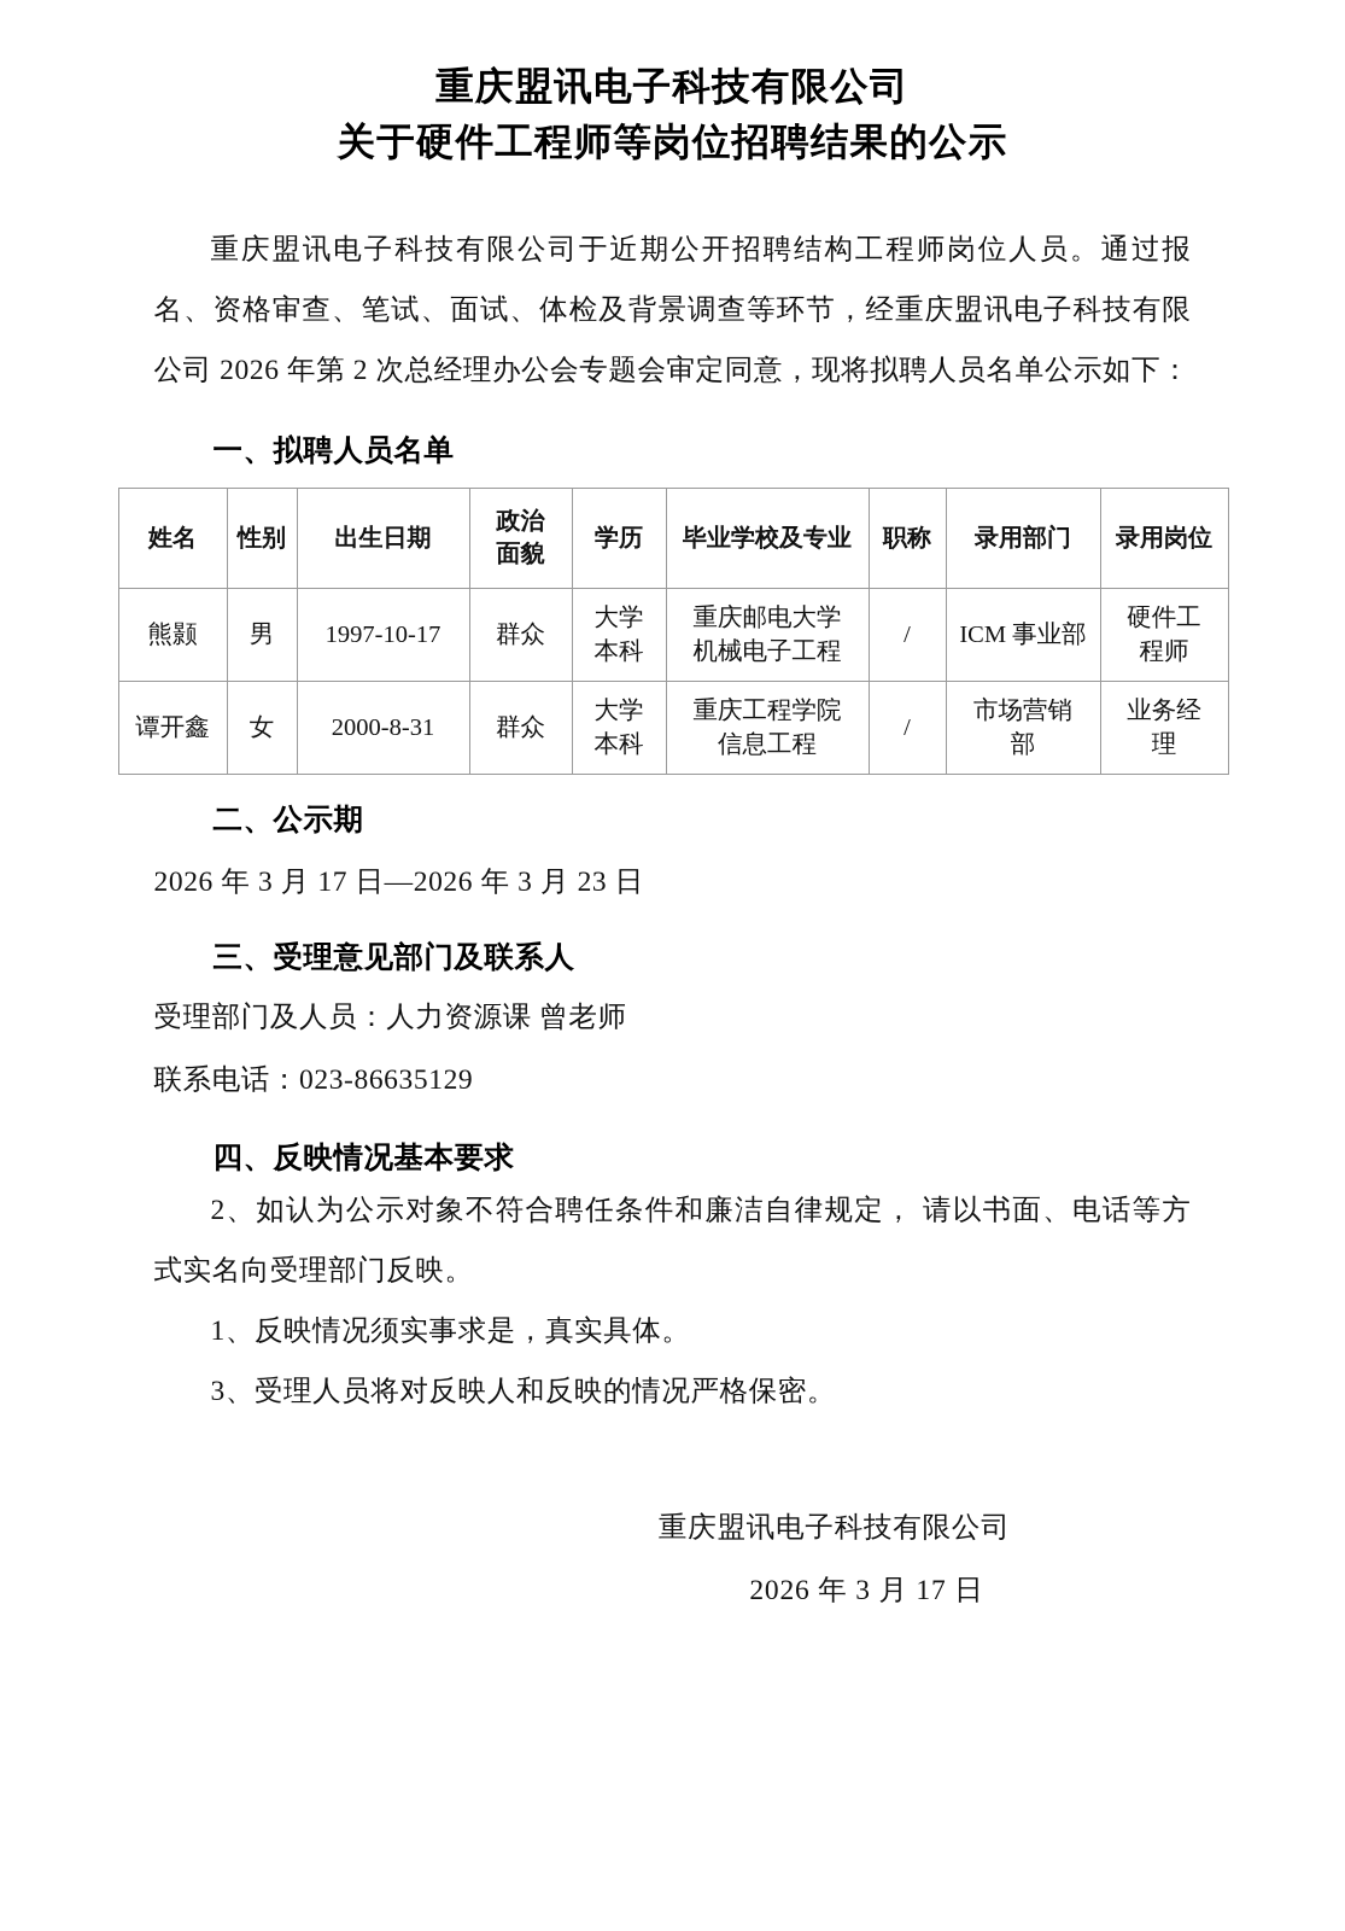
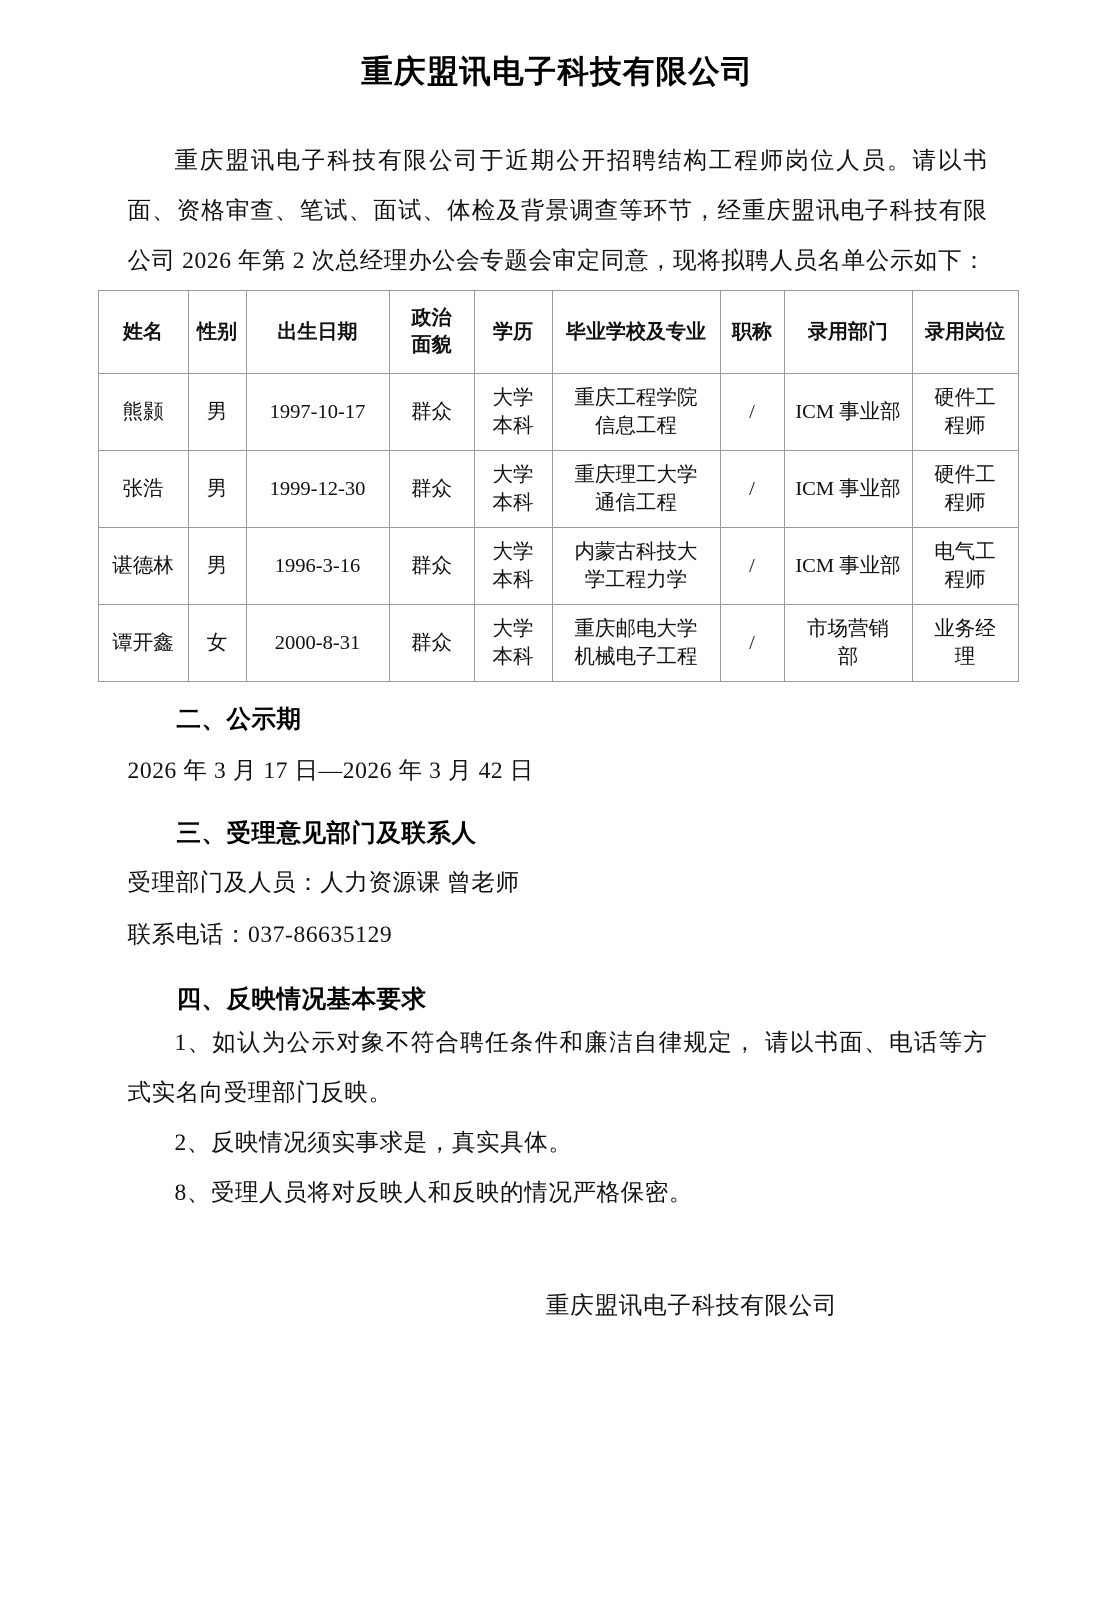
  重庆盟讯电子科技有限公司
- 关于硬件工程师等岗位招聘结果的公示
- 重庆盟讯电子科技有限公司于近期公开招聘结构工程师岗位人员。通过报名、资格审查、笔试、面试、体检及背景调查等环节，经重庆盟讯电子科技有限公司 2026 年第 2 次总经理办公会专题会审定同意，现将拟聘人员名单公示如下：
+ 重庆盟讯电子科技有限公司于近期公开招聘结构工程师岗位人员。请以书面、资格审查、笔试、面试、体检及背景调查等环节，经重庆盟讯电子科技有限公司 2026 年第 2 次总经理办公会专题会审定同意，现将拟聘人员名单公示如下：
- 一、拟聘人员名单
  姓名	性别	出生日期	政治 面貌	学历	毕业学校及专业	职称	录用部门	录用岗位
- 熊颢	男	1997-10-17	群众	大学 本科	重庆邮电大学 机械电子工程	/	ICM 事业部	硬件工 程师
+ 熊颢	男	1997-10-17	群众	大学 本科	重庆工程学院 信息工程	/	ICM 事业部	硬件工 程师
+ 张浩	男	1999-12-30	群众	大学 本科	重庆理工大学 通信工程	/	ICM 事业部	硬件工 程师
+ 谌德林	男	1996-3-16	群众	大学 本科	内蒙古科技大 学工程力学	/	ICM 事业部	电气工 程师
- 谭开鑫	女	2000-8-31	群众	大学 本科	重庆工程学院 信息工程	/	市场营销 部	业务经 理
+ 谭开鑫	女	2000-8-31	群众	大学 本科	重庆邮电大学 机械电子工程	/	市场营销 部	业务经 理
  二、公示期
- 2026 年 3 月 17 日—2026 年 3 月 23 日
+ 2026 年 3 月 17 日—2026 年 3 月 42 日
  三、受理意见部门及联系人
  受理部门及人员：人力资源课 曾老师
- 联系电话：023-86635129
+ 联系电话：037-86635129
  四、反映情况基本要求
- 2、如认为公示对象不符合聘任条件和廉洁自律规定， 请以书面、电话等方式实名向受理部门反映。
+ 1、如认为公示对象不符合聘任条件和廉洁自律规定， 请以书面、电话等方式实名向受理部门反映。
- 1、反映情况须实事求是，真实具体。
+ 2、反映情况须实事求是，真实具体。
- 3、受理人员将对反映人和反映的情况严格保密。
+ 8、受理人员将对反映人和反映的情况严格保密。
  重庆盟讯电子科技有限公司
- 2026 年 3 月 17 日
